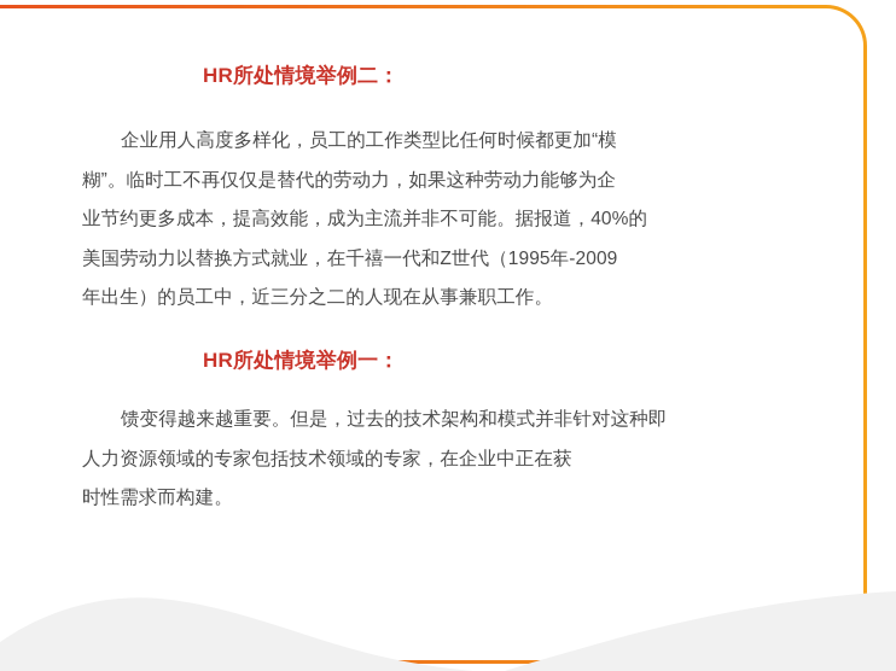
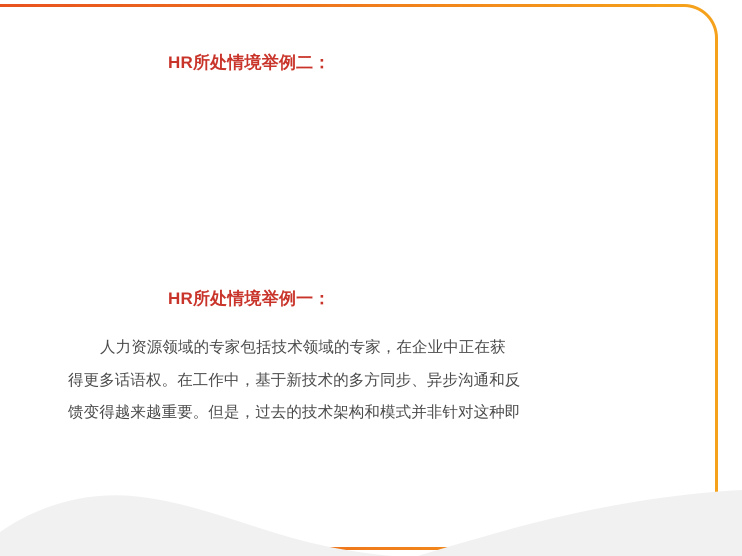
  HR所处情境举例二：
- 企业用人高度多样化，员工的工作类型比任何时候都更加“模
- 糊”。临时工不再仅仅是替代的劳动力，如果这种劳动力能够为企
- 业节约更多成本，提高效能，成为主流并非不可能。据报道，40%的
- 美国劳动力以替换方式就业，在千禧一代和Z世代（1995年-2009
- 年出生）的员工中，近三分之二的人现在从事兼职工作。
  HR所处情境举例一：
- 馈变得越来越重要。但是，过去的技术架构和模式并非针对这种即
+ 人力资源领域的专家包括技术领域的专家，在企业中正在获
+ 得更多话语权。在工作中，基于新技术的多方同步、异步沟通和反
- 人力资源领域的专家包括技术领域的专家，在企业中正在获
+ 馈变得越来越重要。但是，过去的技术架构和模式并非针对这种即
- 时性需求而构建。
